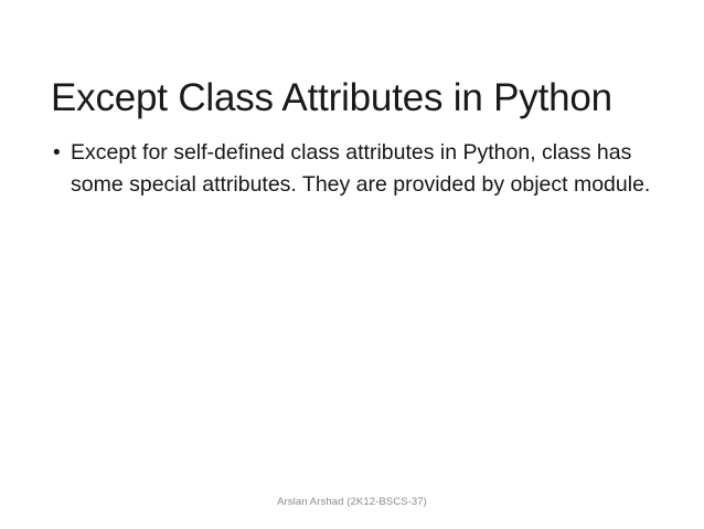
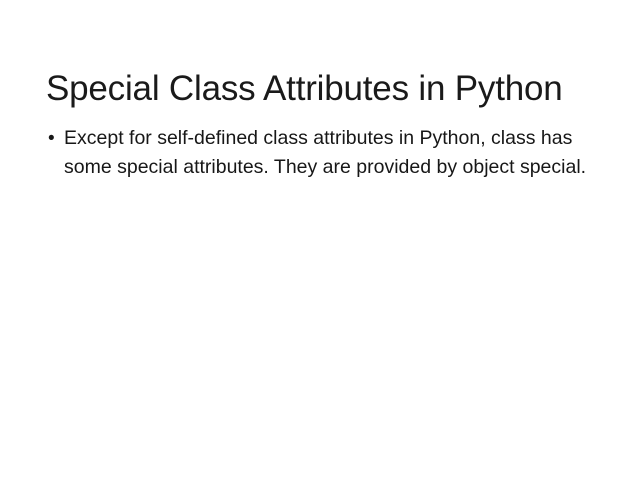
- Except Class Attributes in Python
+ Special Class Attributes in Python
  •
- Except for self-defined class attributes in Python, class has some special attributes. They are provided by object module.
+ Except for self-defined class attributes in Python, class has some special attributes. They are provided by object special.
- Arslan Arshad (2K12-BSCS-37)
